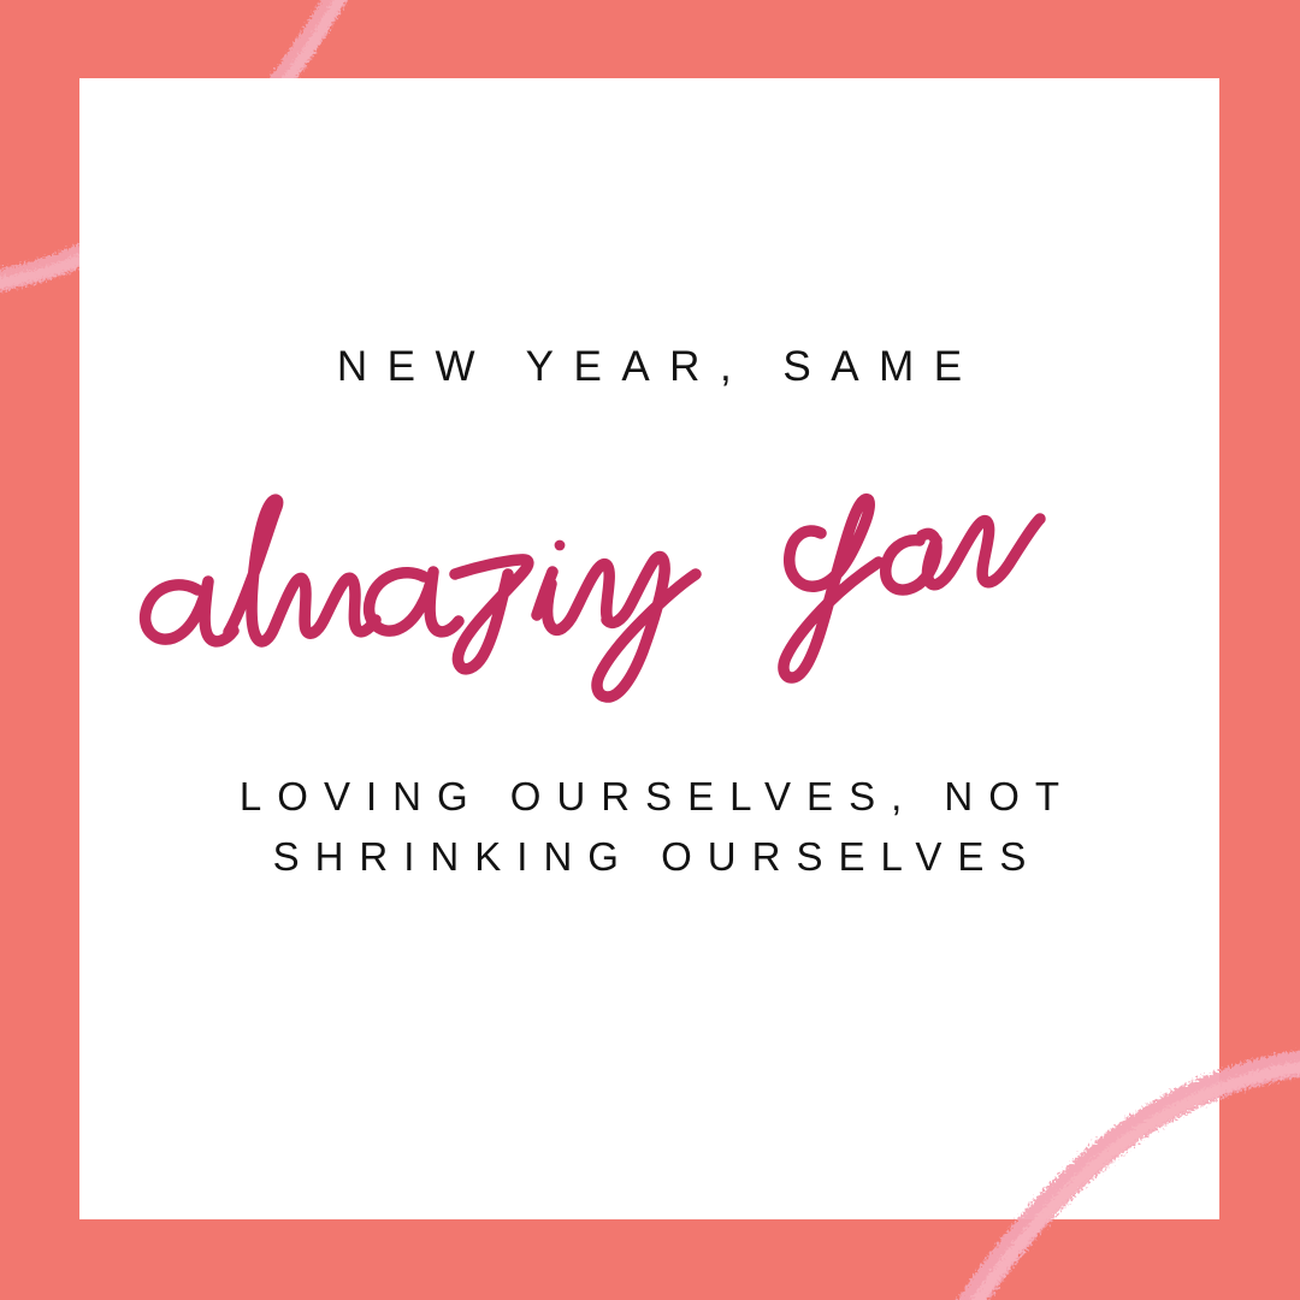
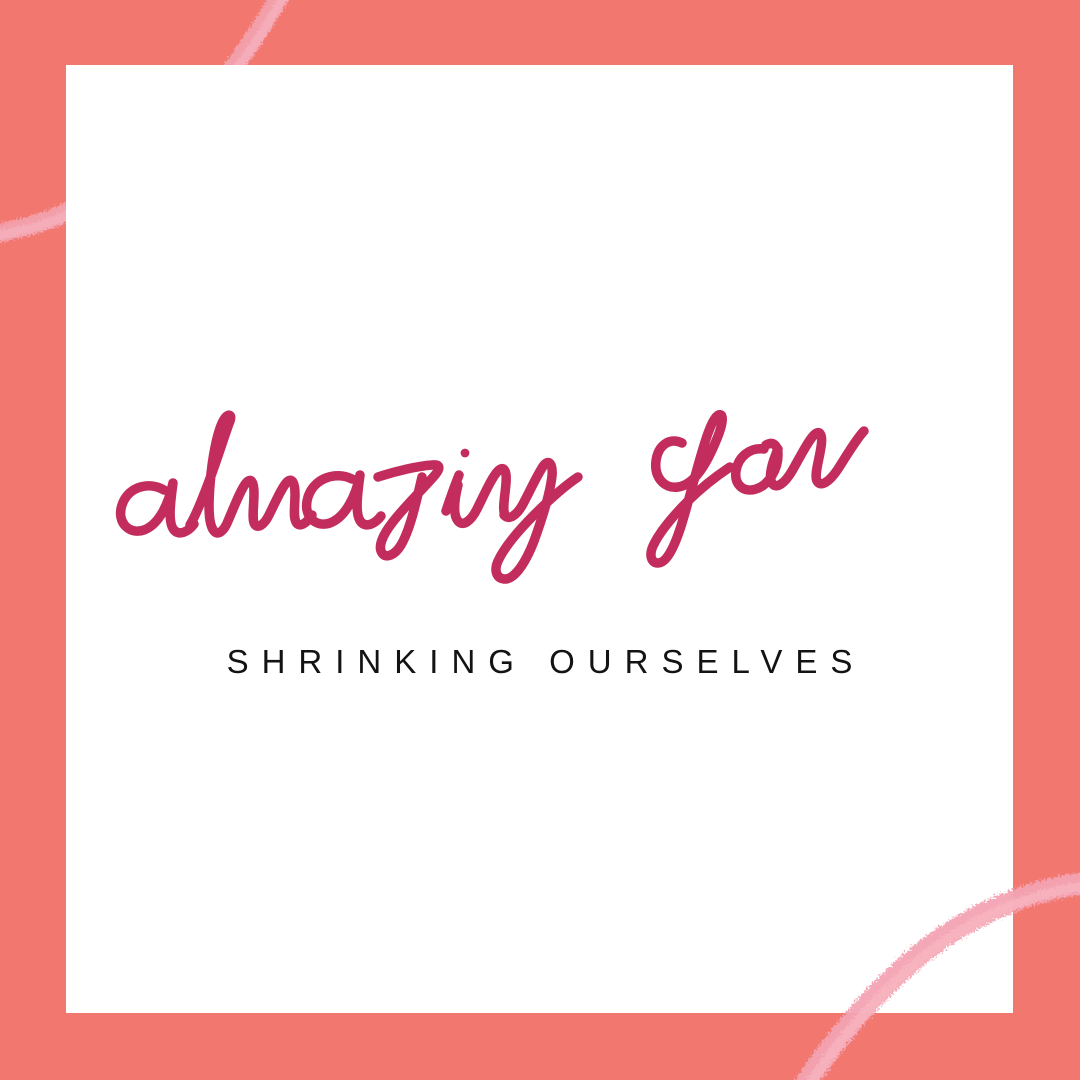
- NEW YEAR, SAME
- LOVING OURSELVES, NOT
  SHRINKING OURSELVES
